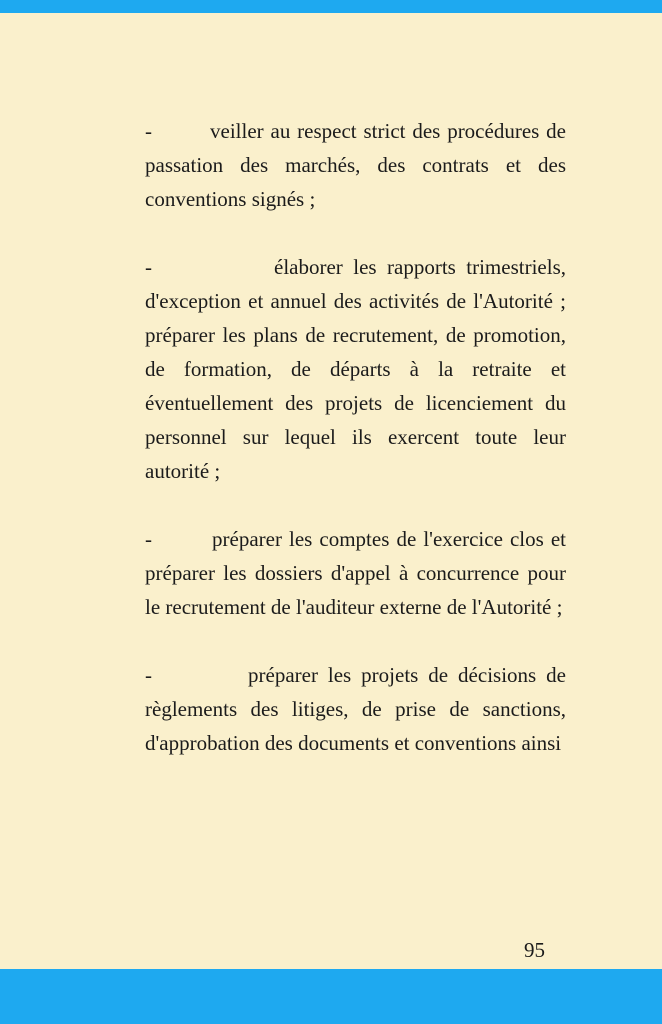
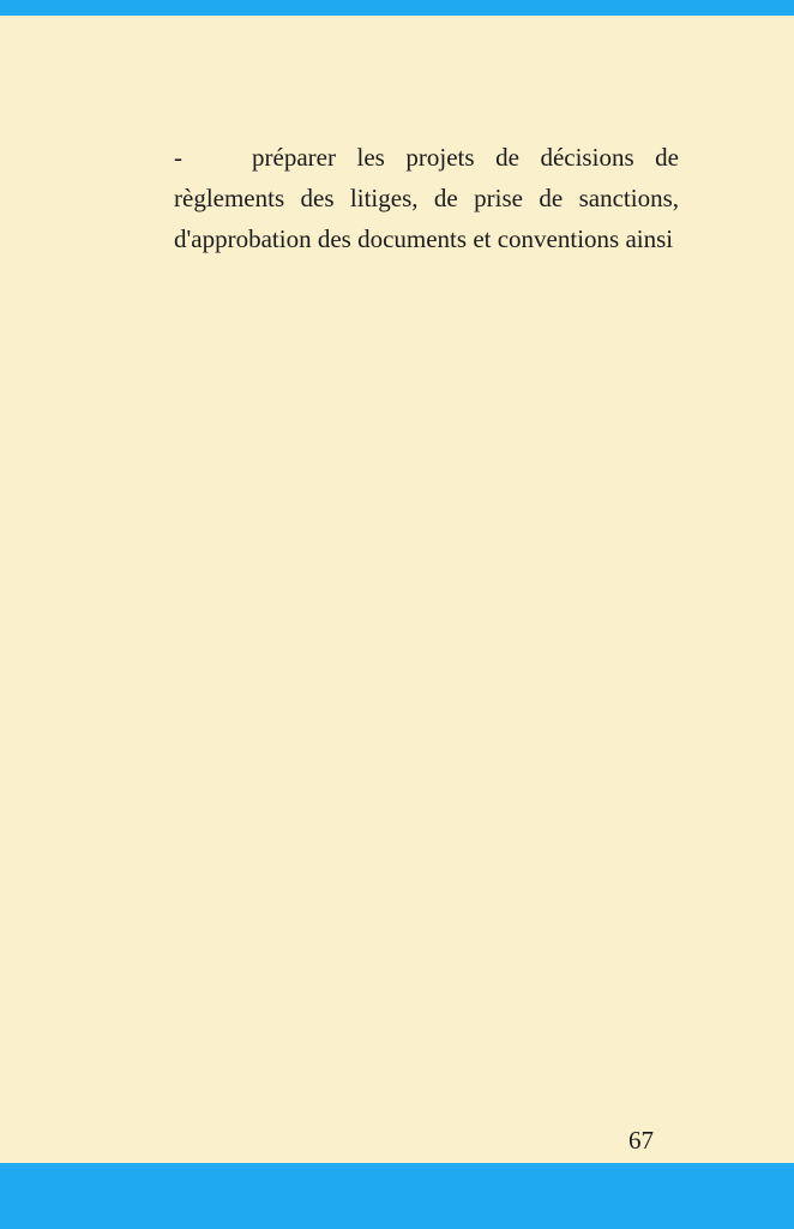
- - veiller au respect strict des procédures de passation des marchés, des contrats et des conventions signés ;
- - élaborer les rapports trimestriels, d'exception et annuel des activités de l'Autorité ; préparer les plans de recrutement, de promotion, de formation, de départs à la retraite et éventuellement des projets de licenciement du personnel sur lequel ils exercent toute leur autorité ;
- - préparer les comptes de l'exercice clos et préparer les dossiers d'appel à concurrence pour le recrutement de l'auditeur externe de l'Autorité ;
  - préparer les projets de décisions de règlements des litiges, de prise de sanctions, d'approbation des documents et conventions ainsi
- 95
+ 67
